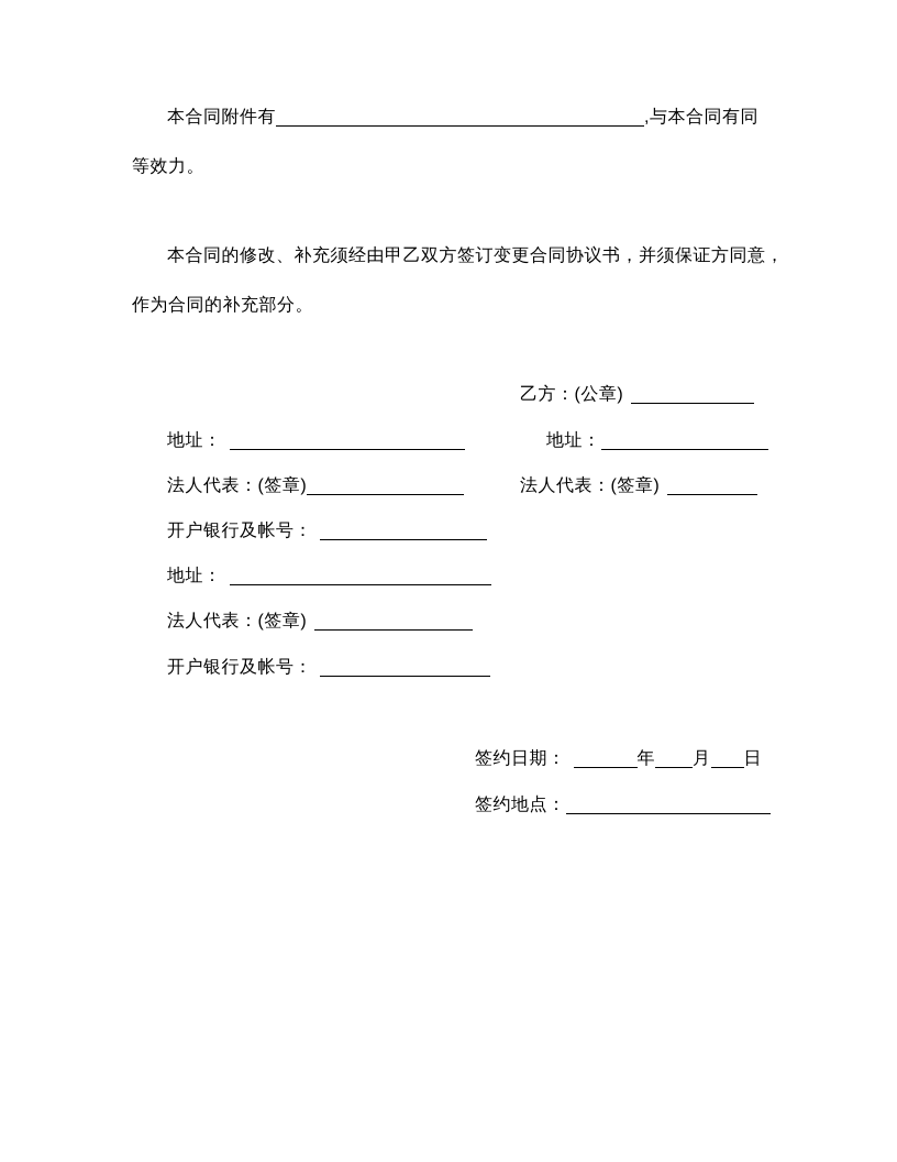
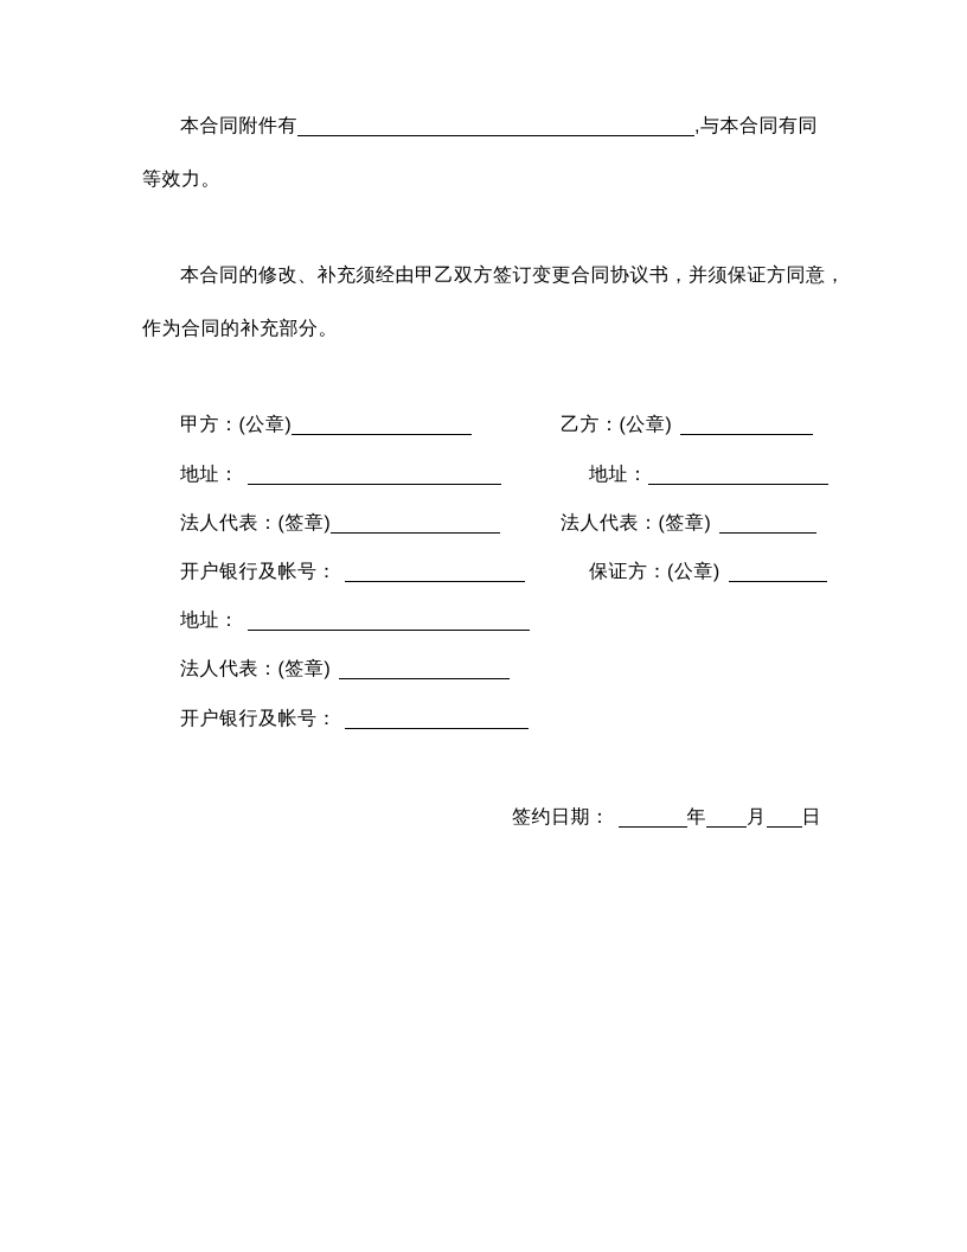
  本合同附件有 ,与本合同有同
  等效力。
  本合同的修改、补充须经由甲乙双方签订变更合同协议书，并须保证方同意，
  作为合同的补充部分。
+ 甲方：(公章)
  地址：
  法人代表：(签章)
  开户银行及帐号：
  地址：
  法人代表：(签章)
  开户银行及帐号：
  乙方：(公章)
  地址：
  法人代表：(签章)
+ 保证方：(公章)
  签约日期： 年 月 日
- 签约地点：
